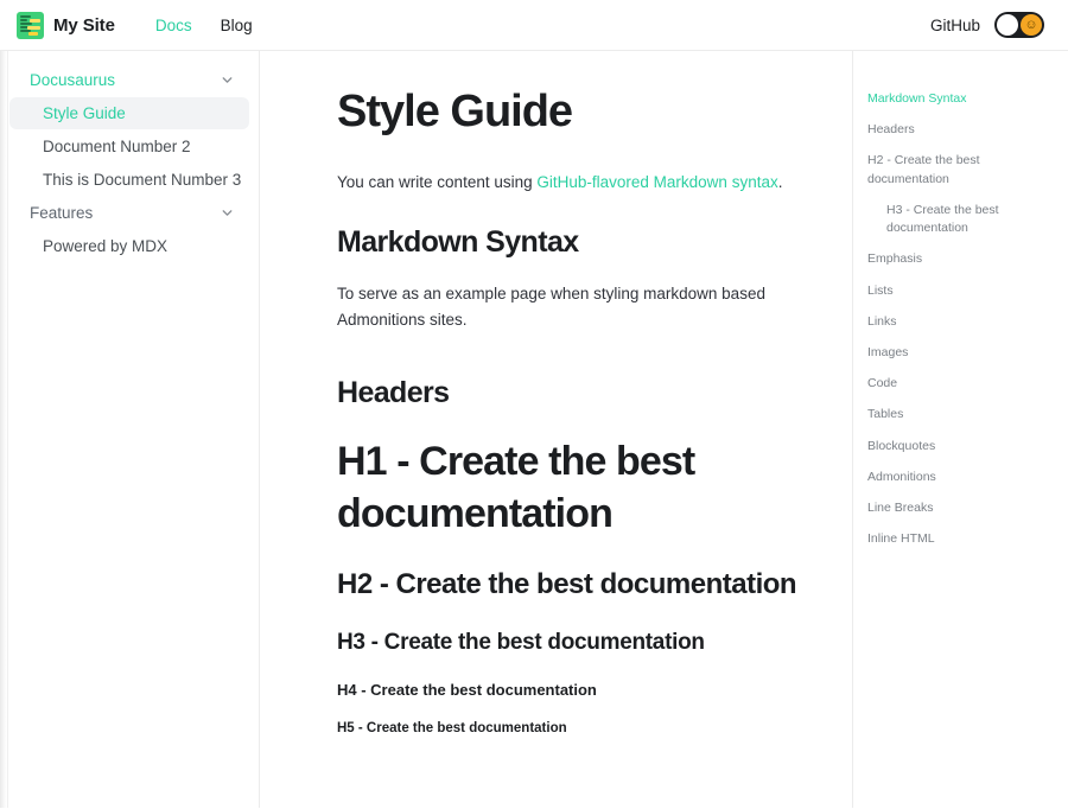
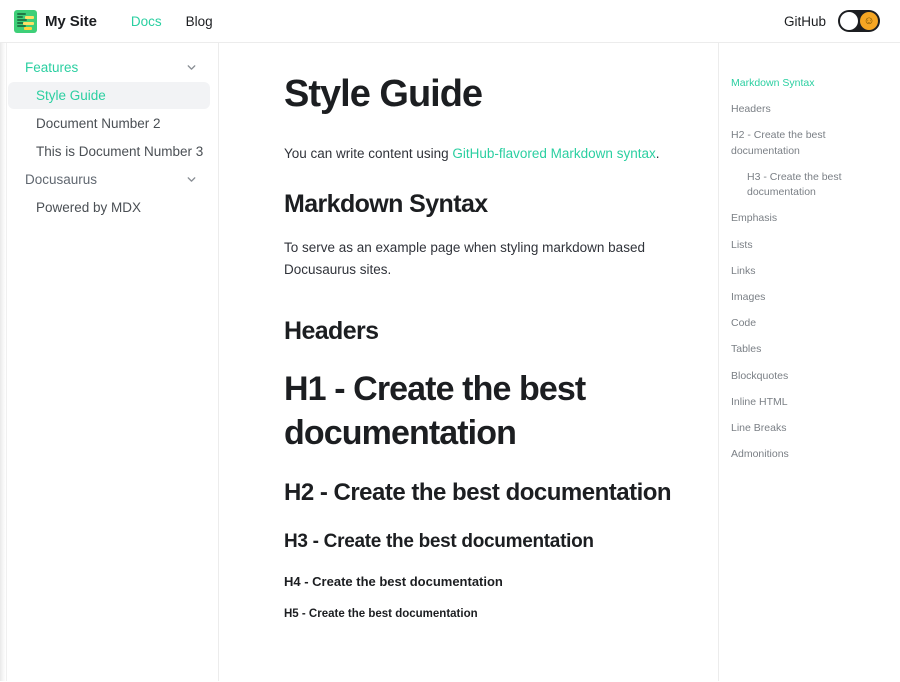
  My Site
  Docs
  Blog
  GitHub
  ☺
- Docusaurus
+ Features
  Style Guide
  Document Number 2
  This is Document Number 3
- Features
+ Docusaurus
  Powered by MDX
  Style Guide
  You can write content using GitHub-flavored Markdown syntax.
  Markdown Syntax
- To serve as an example page when styling markdown based Admonitions sites.
+ To serve as an example page when styling markdown based Docusaurus sites.
  Headers
  H1 - Create the best documentation
  H2 - Create the best documentation
  H3 - Create the best documentation
  H4 - Create the best documentation
  H5 - Create the best documentation
  Markdown Syntax
  Headers
  H2 - Create the best documentation
  H3 - Create the best documentation
  Emphasis
  Lists
  Links
  Images
  Code
  Tables
  Blockquotes
- Admonitions
+ Inline HTML
  Line Breaks
- Inline HTML
+ Admonitions
